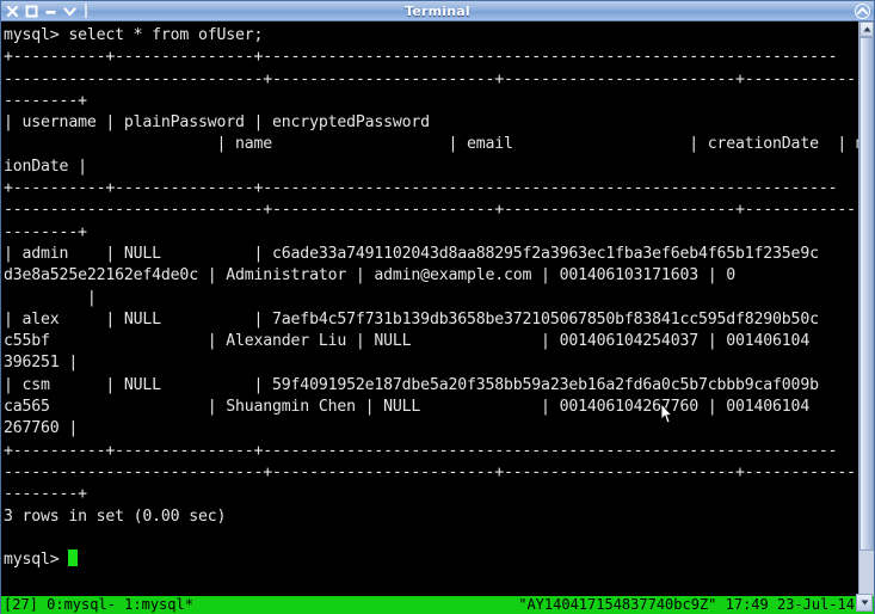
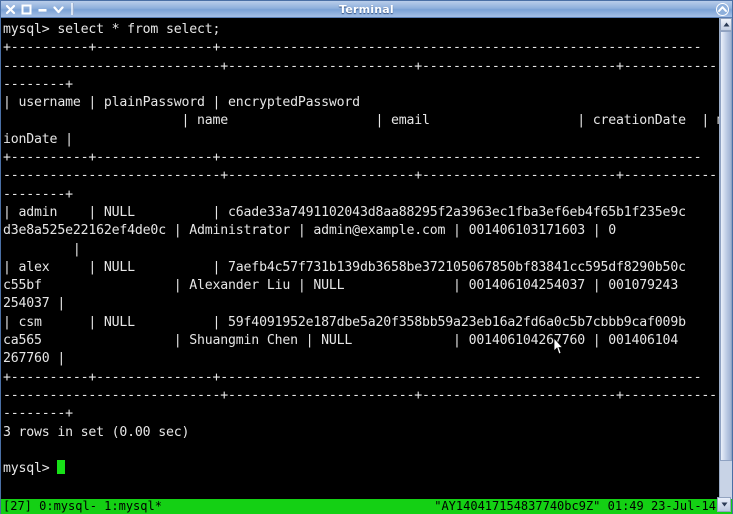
  Terminal
- mysql> select * from ofUser;
+ mysql> select * from select;
  +----------+---------------+--------------------------------------------------------------
  ----------------------------+------------------------+-------------------------+------------
  --------+
  | username | plainPassword | encryptedPassword
  | name | email | creationDate |
  ionDate |
  +----------+---------------+--------------------------------------------------------------
  ----------------------------+------------------------+-------------------------+------------
  --------+
  | admin | NULL | c6ade33a7491102043d8aa88295f2a3963ec1fba3ef6eb4f65b1f235e9c
  d3e8a525e22162ef4de0c | Administrator | admin@example.com | 001406103171603 | 0
  |
  | alex | NULL | 7aefb4c57f731b139db3658be372105067850bf83841cc595df8290b50c
- c55bf | Alexander Liu | NULL | 001406104254037 | 001406104
+ c55bf | Alexander Liu | NULL | 001406104254037 | 001079243
- 396251 |
+ 254037 |
  | csm | NULL | 59f4091952e187dbe5a20f358bb59a23eb16a2fd6a0c5b7cbbb9caf009b
  ca565 | Shuangmin Chen | NULL | 001406104267760 | 001406104
  267760 |
  +----------+---------------+--------------------------------------------------------------
  ----------------------------+------------------------+-------------------------+------------
  --------+
  3 rows in set (0.00 sec)
  mysql>
  [27] 0:mysql- 1:mysql*
- "AY140417154837740bc9Z" 17:49 23-Jul-14
+ "AY140417154837740bc9Z" 01:49 23-Jul-14
